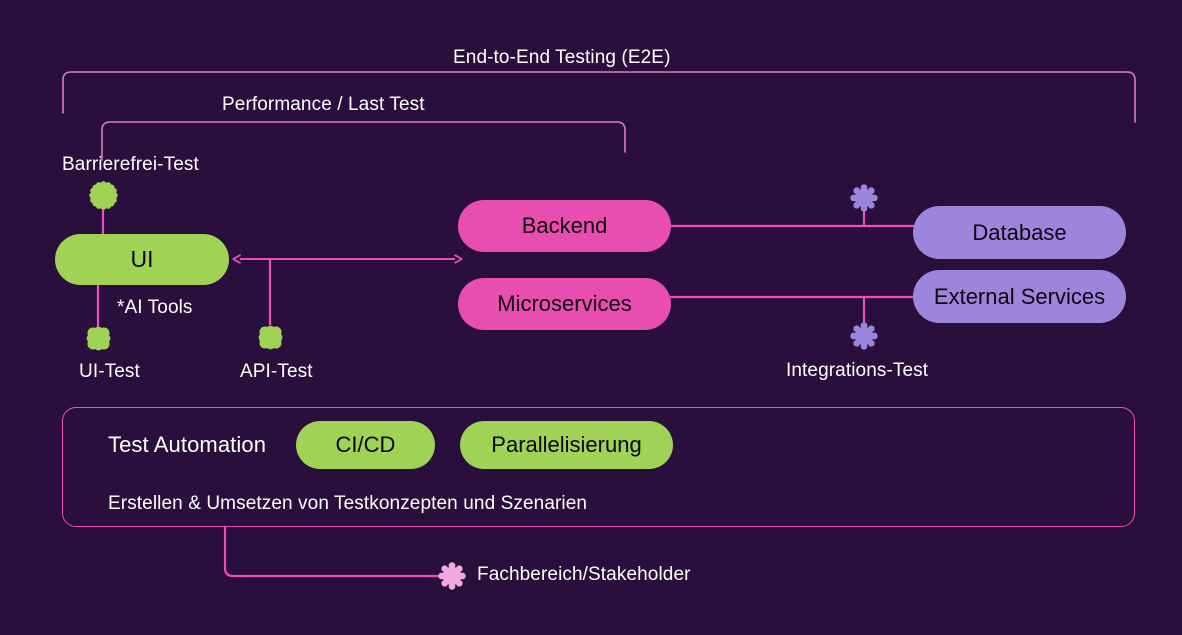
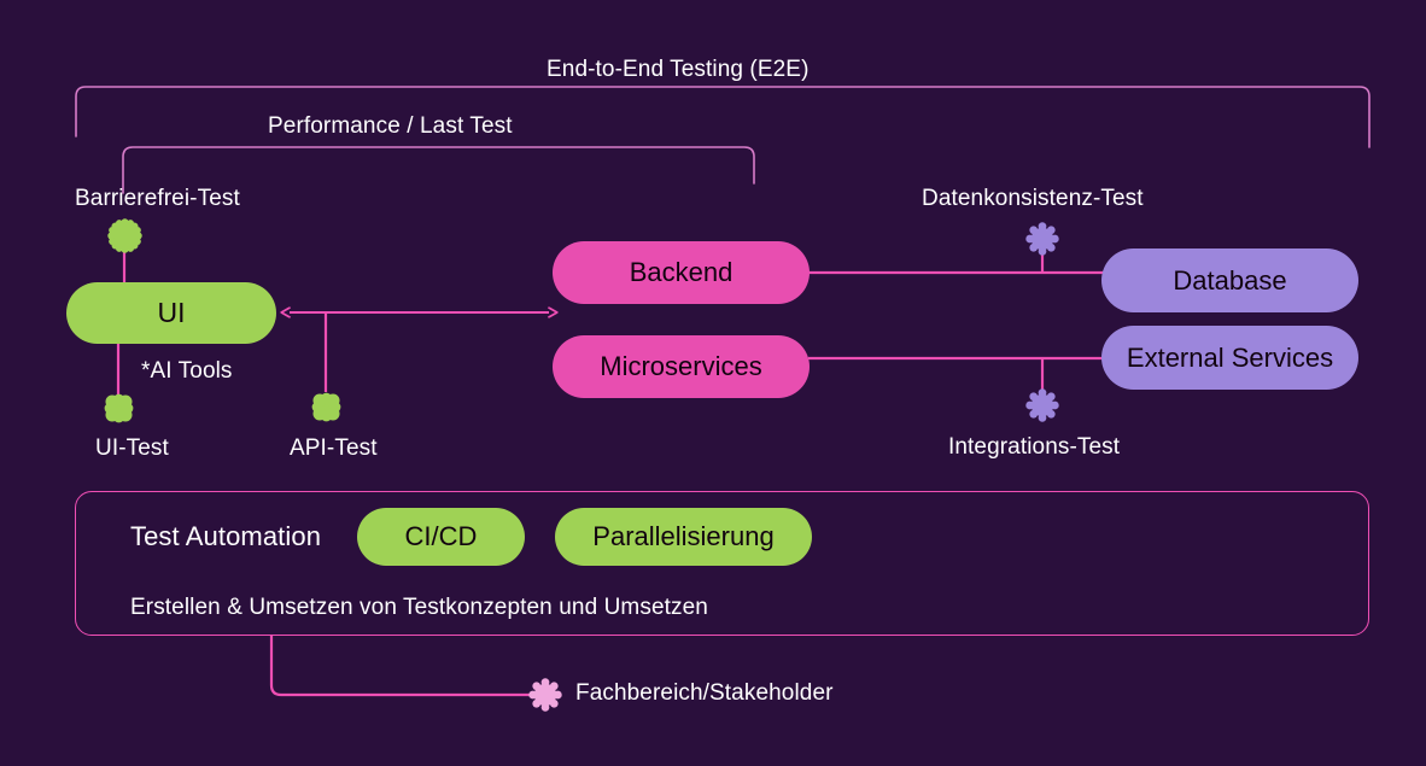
  End-to-End Testing (E2E)
  Performance / Last Test
  Barrierefrei-Test
  UI
  *AI Tools
  UI-Test
  API-Test
  Backend
  Microservices
+ Datenkonsistenz-Test
  Database
  External Services
  Integrations-Test
  Test Automation
  CI/CD
  Parallelisierung
- Erstellen & Umsetzen von Testkonzepten und Szenarien
+ Erstellen & Umsetzen von Testkonzepten und Umsetzen
  Fachbereich/Stakeholder
